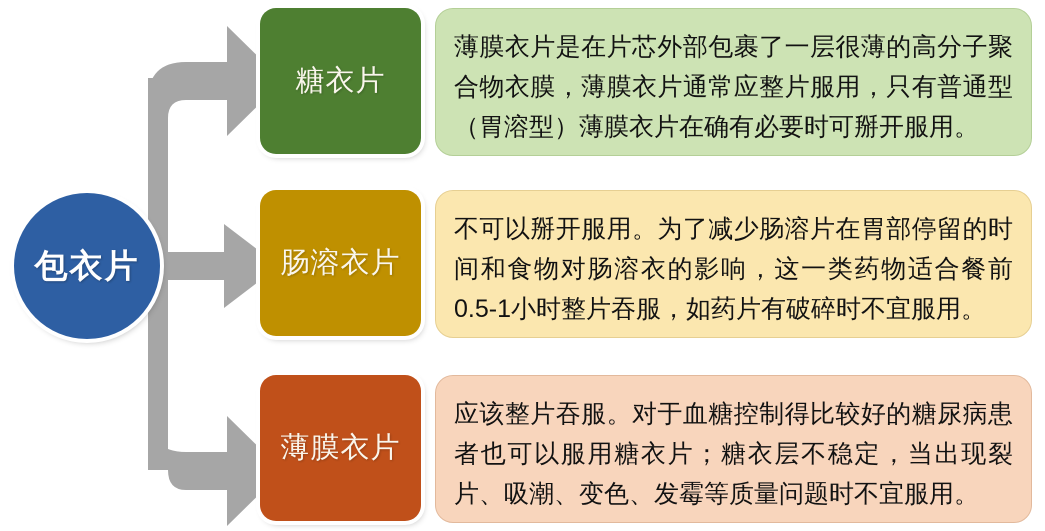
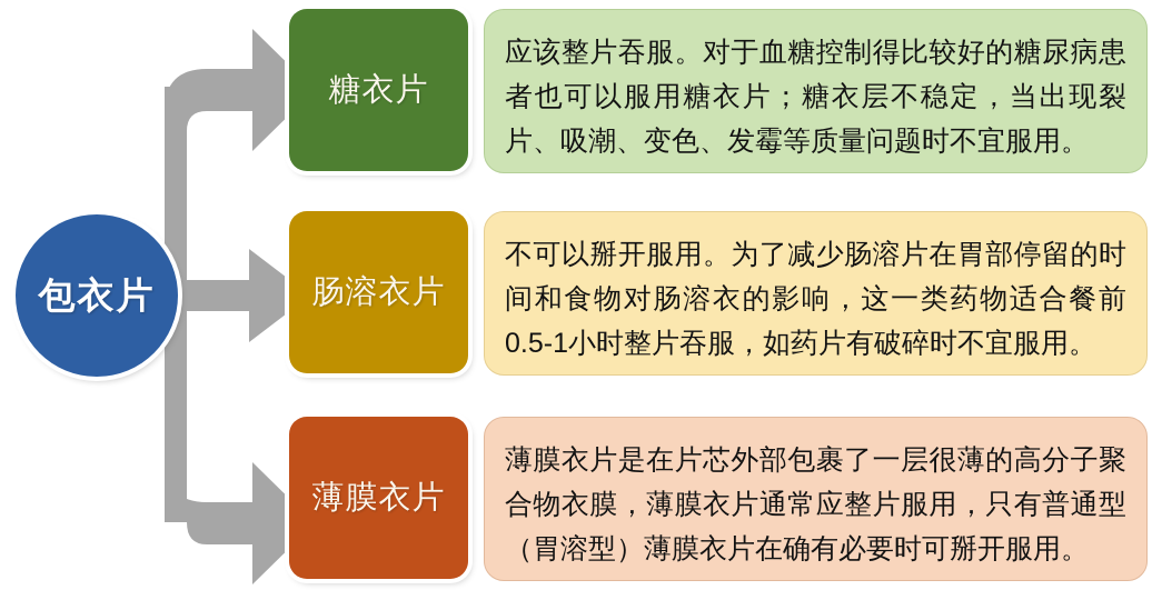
  包衣片
  糖衣片
  肠溶衣片
  薄膜衣片
- 薄膜衣片是在片芯外部包裹了一层很薄的高分子聚合物衣膜，薄膜衣片通常应整片服用，只有普通型（胃溶型）薄膜衣片在确有必要时可掰开服用。
+ 应该整片吞服。对于血糖控制得比较好的糖尿病患者也可以服用糖衣片；糖衣层不稳定，当出现裂片、吸潮、变色、发霉等质量问题时不宜服用。
  不可以掰开服用。为了减少肠溶片在胃部停留的时间和食物对肠溶衣的影响，这一类药物适合餐前0.5-1小时整片吞服，如药片有破碎时不宜服用。
- 应该整片吞服。对于血糖控制得比较好的糖尿病患者也可以服用糖衣片；糖衣层不稳定，当出现裂片、吸潮、变色、发霉等质量问题时不宜服用。
+ 薄膜衣片是在片芯外部包裹了一层很薄的高分子聚合物衣膜，薄膜衣片通常应整片服用，只有普通型（胃溶型）薄膜衣片在确有必要时可掰开服用。
